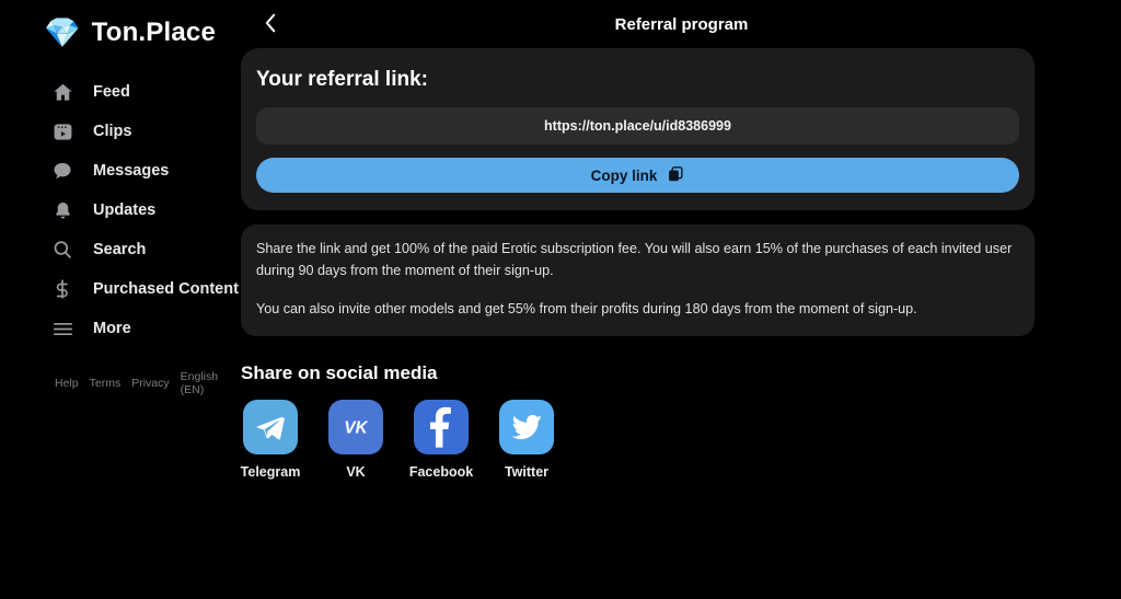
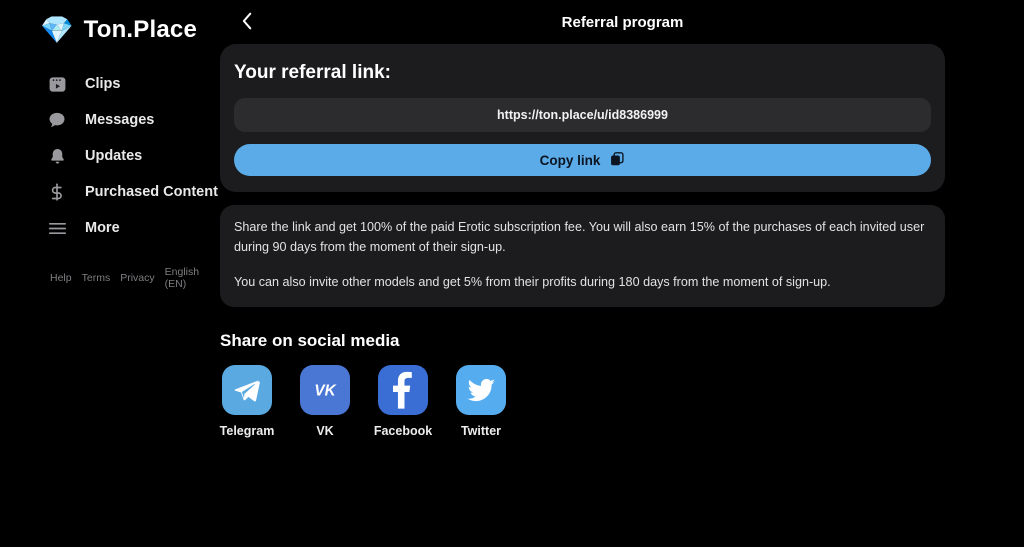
  💎
  Ton.Place
- Feed
  Clips
  Messages
  Updates
- Search
  Purchased Content
  More
  Help
  Terms
  Privacy
  English (EN)
  Referral program
  Your referral link:
  https://ton.place/u/id8386999
  Copy link
  Share the link and get 100% of the paid Erotic subscription fee. You will also earn 15% of the purchases of each invited user during 90 days from the moment of their sign-up.
- You can also invite other models and get 55% from their profits during 180 days from the moment of sign-up.
+ You can also invite other models and get 5% from their profits during 180 days from the moment of sign-up.
  Share on social media
  Telegram
  VK
  VK
  Facebook
  Twitter
